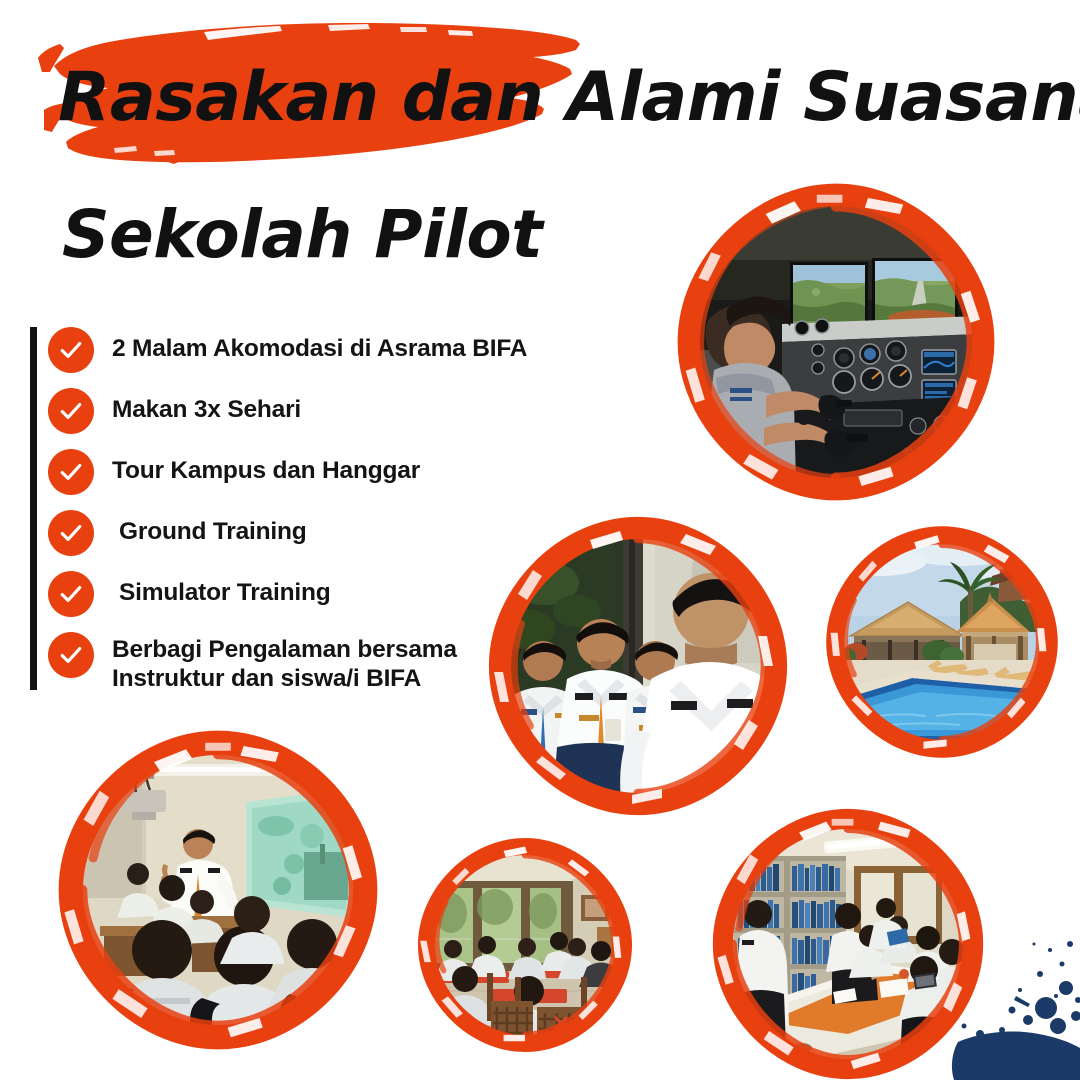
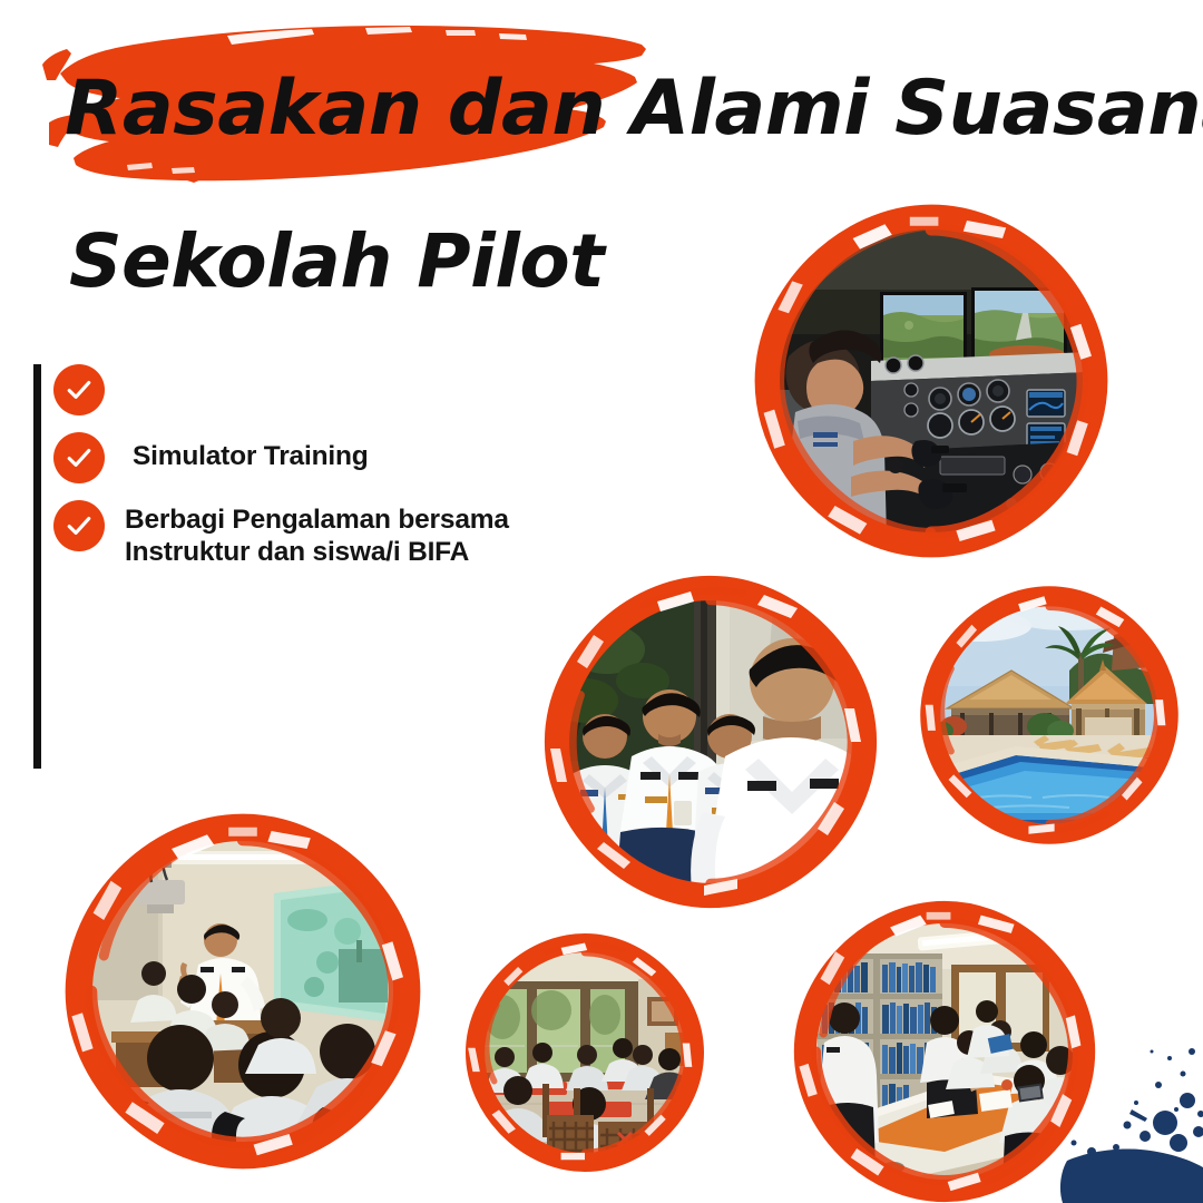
  Rasakan dan Alami Suasan
  Sekolah Pilot
- 2 Malam Akomodasi di Asrama BIFA
- Makan 3x Sehari
- Tour Kampus dan Hanggar
- Ground Training
  Simulator Training
  Berbagi Pengalaman bersama Instruktur dan siswa/i BIFA
